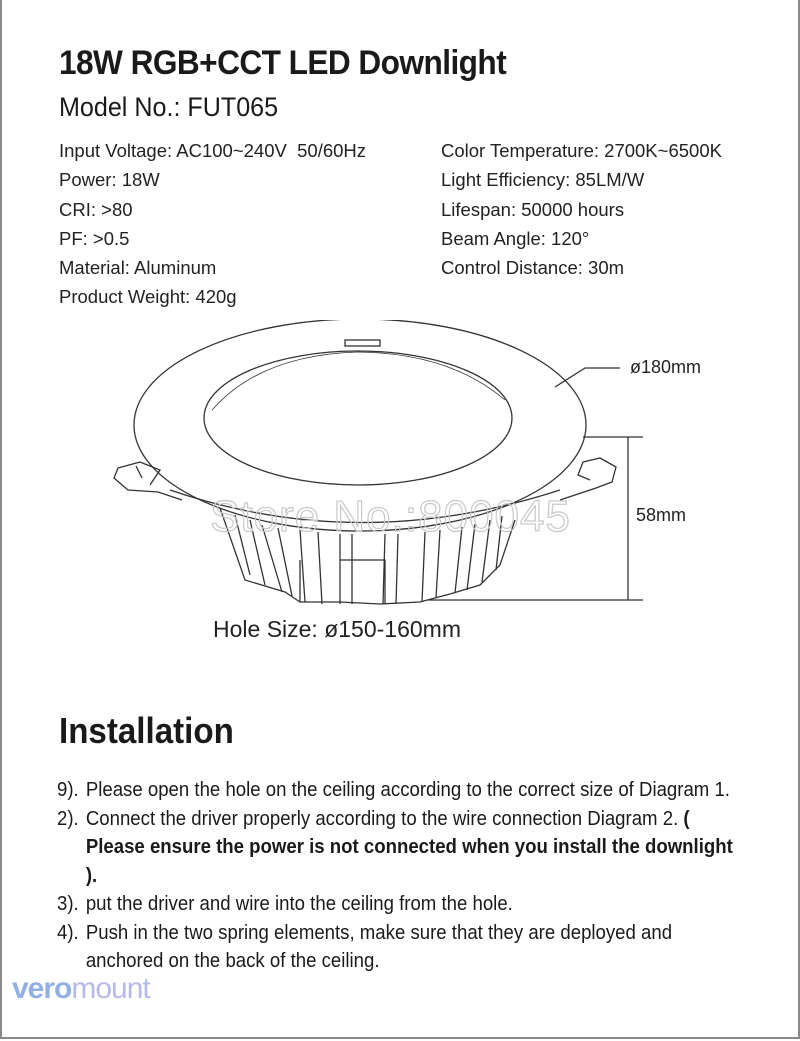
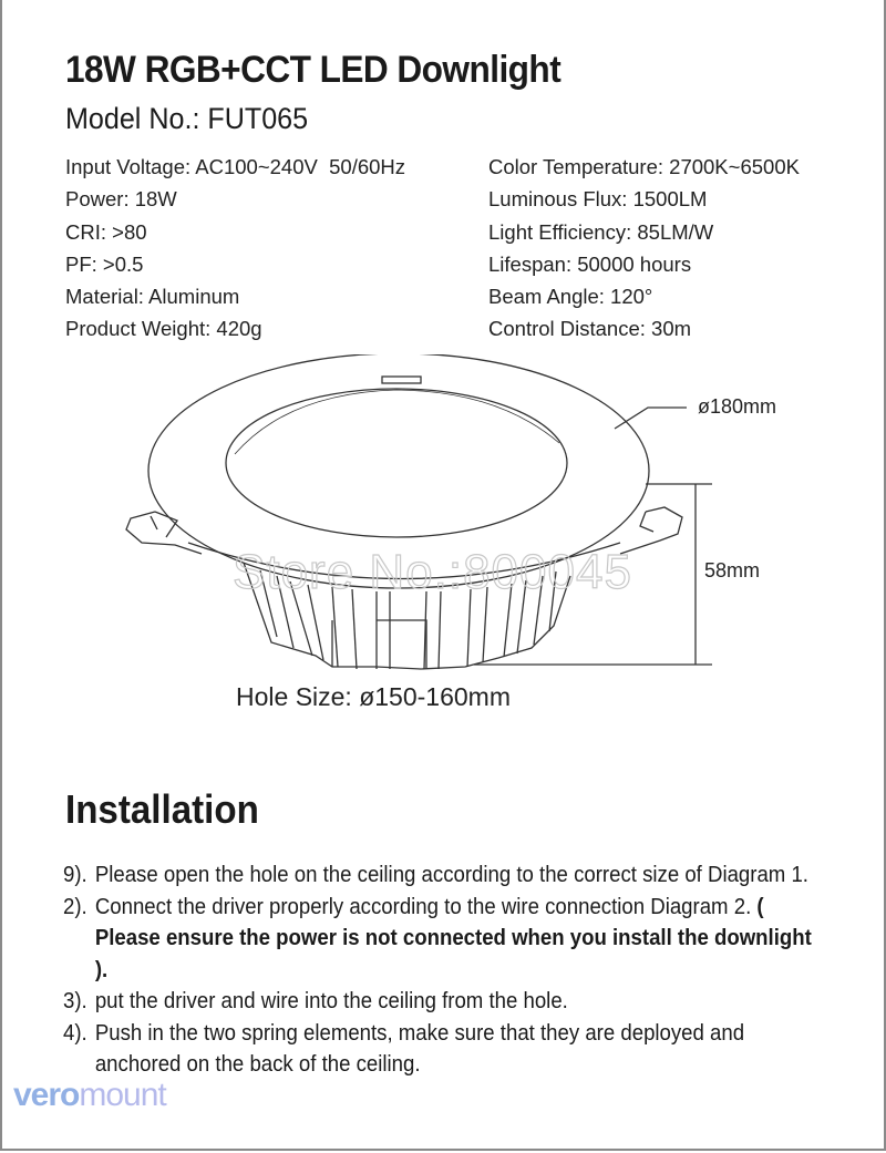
  18W RGB+CCT LED Downlight
  Model No.: FUT065
  Input Voltage: AC100~240V 50/60Hz
  Power: 18W
  CRI: >80
  PF: >0.5
  Material: Aluminum
  Product Weight: 420g
  Color Temperature: 2700K~6500K
+ Luminous Flux: 1500LM
  Light Efficiency: 85LM/W
  Lifespan: 50000 hours
  Beam Angle: 120°
  Control Distance: 30m
  Store No.:800045
  ø180mm
  58mm
  Hole Size: ø150-160mm
  Installation
  9).
  Please open the hole on the ceiling according to the correct size of Diagram 1.
  2).
  Connect the driver properly according to the wire connection Diagram 2. ( Please ensure the power is not connected when you install the downlight ).
  3).
  put the driver and wire into the ceiling from the hole.
  4).
  Push in the two spring elements, make sure that they are deployed and anchored on the back of the ceiling.
  veromount
